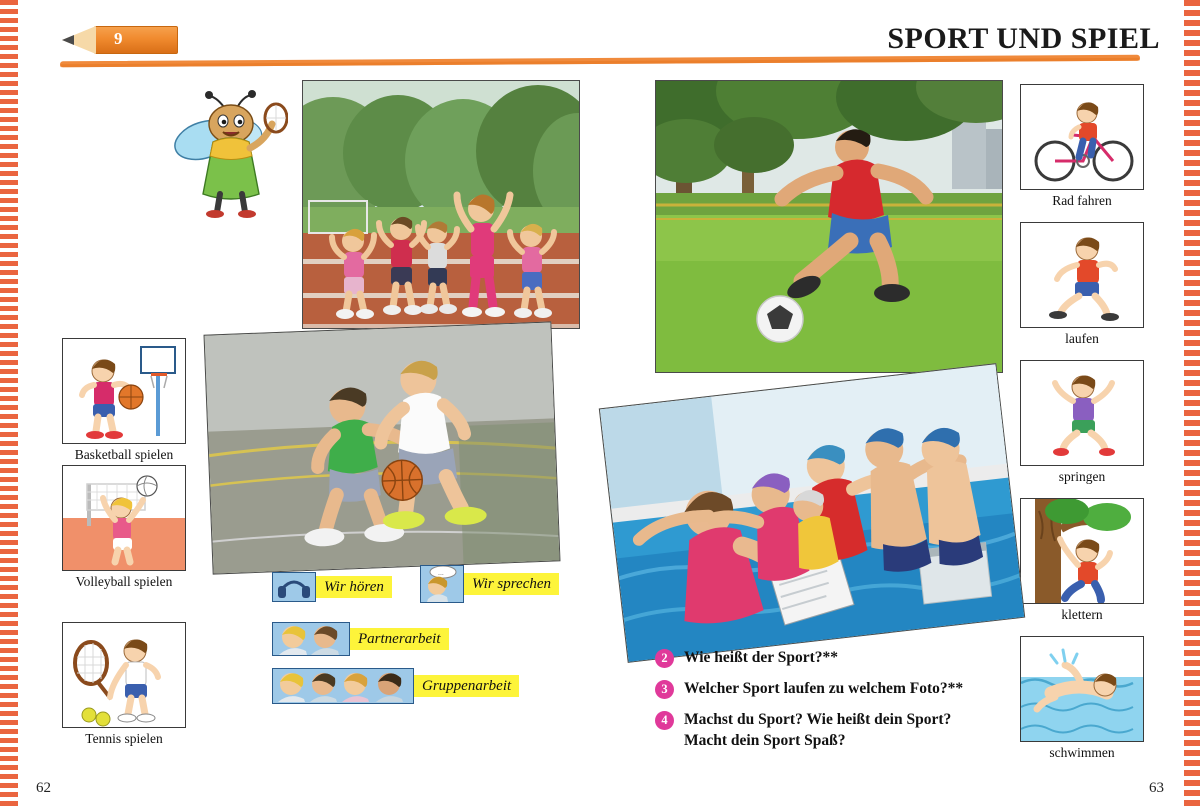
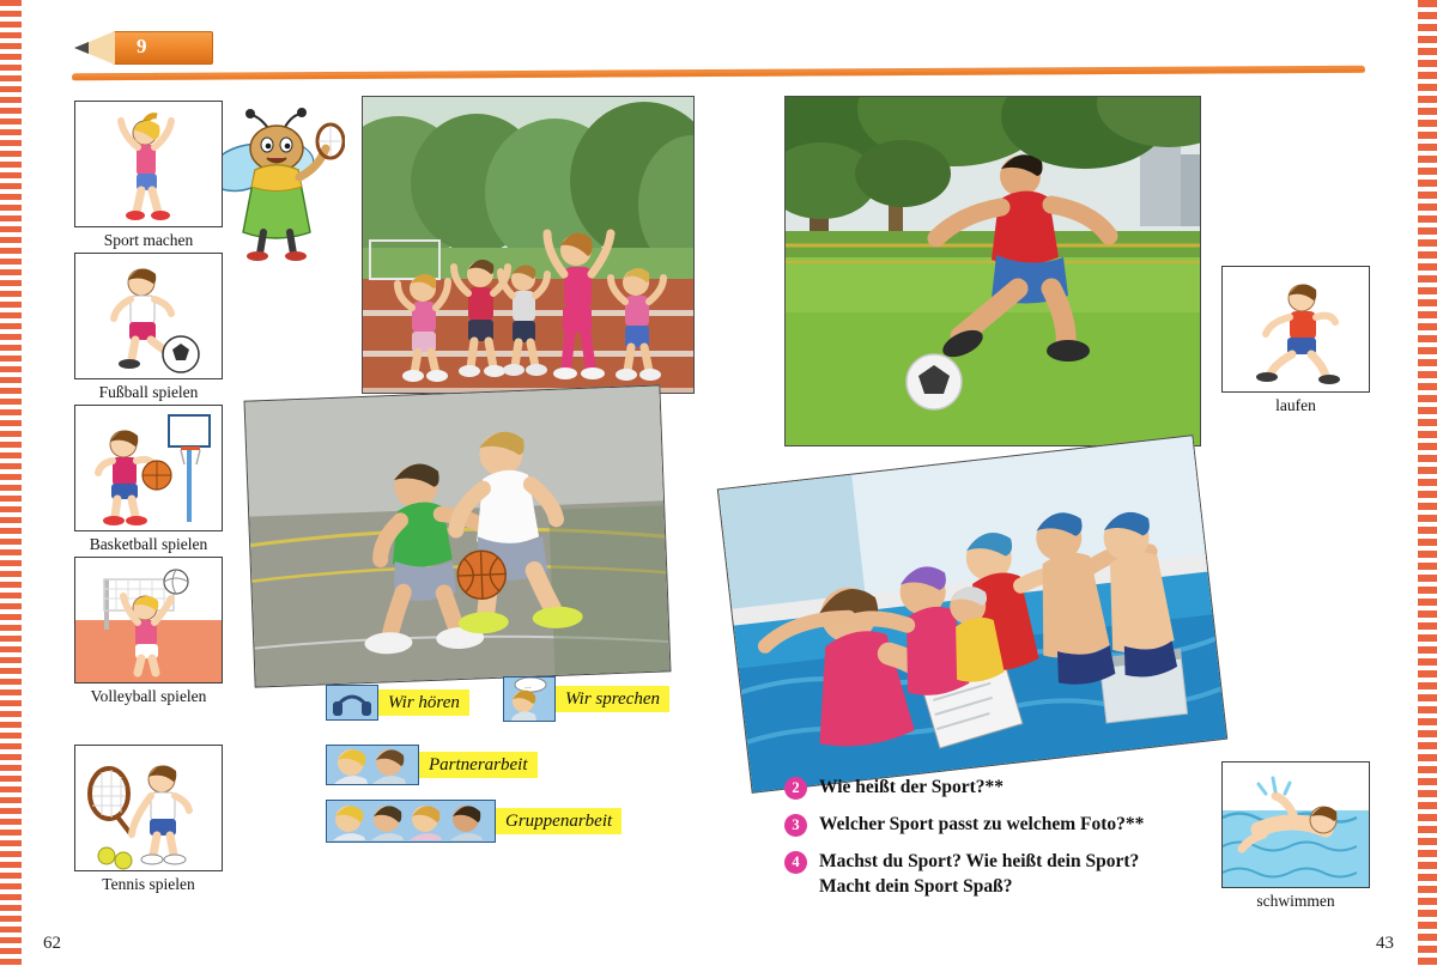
  9
- SPORT UND SPIEL
  62
- 63
+ 43
+ Sport machen
+ Fußball spielen
  Basketball spielen
  Volleyball spielen
  Tennis spielen
- Rad fahren
  laufen
- springen
- klettern
  schwimmen
  Wir hören
  Wir sprechen
  Partnerarbeit
  Gruppenarbeit
  2
  Wie heißt der Sport?**
  3
- Welcher Sport laufen zu welchem Foto?**
+ Welcher Sport passt zu welchem Foto?**
  4
  Machst du Sport? Wie heißt dein Sport?
  Macht dein Sport Spaß?
